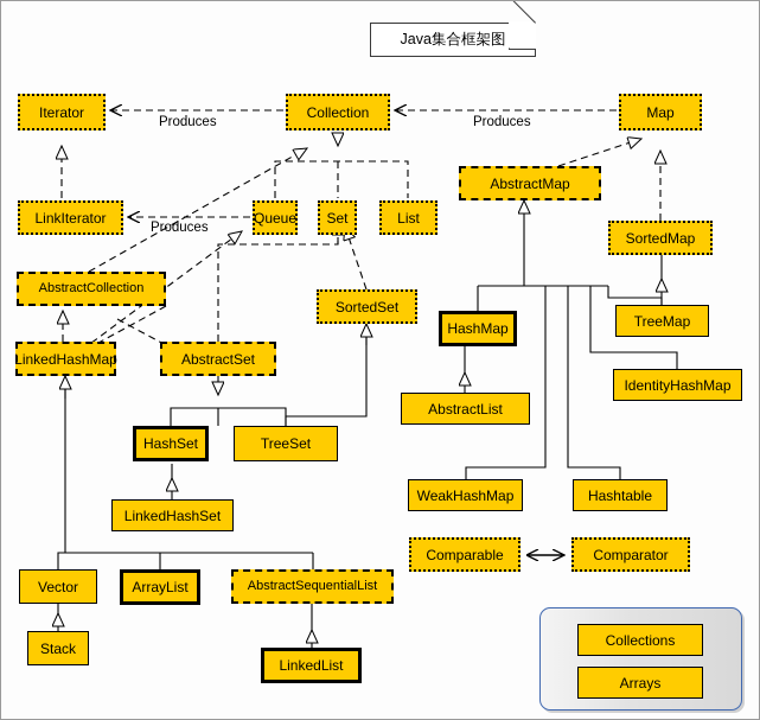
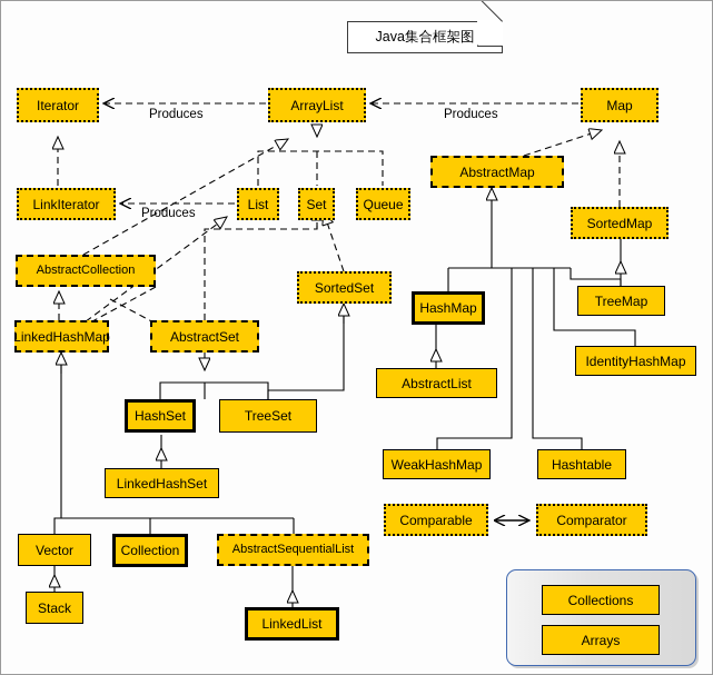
  Java集合框架图
  Produces
  Produces
  Produces
  Iterator
- Collection
+ ArrayList
  Map
  LinkIterator
- Queue
+ List
  Set
- List
+ Queue
  AbstractMap
  SortedMap
  AbstractCollection
  SortedSet
  LinkedHashMap
  AbstractSet
  HashMap
  TreeMap
  IdentityHashMap
  AbstractList
  HashSet
  TreeSet
  WeakHashMap
  Hashtable
  LinkedHashSet
  Comparable
  Comparator
  Vector
- ArrayList
+ Collection
  AbstractSequentialList
  Stack
  LinkedList
  Collections
  Arrays
